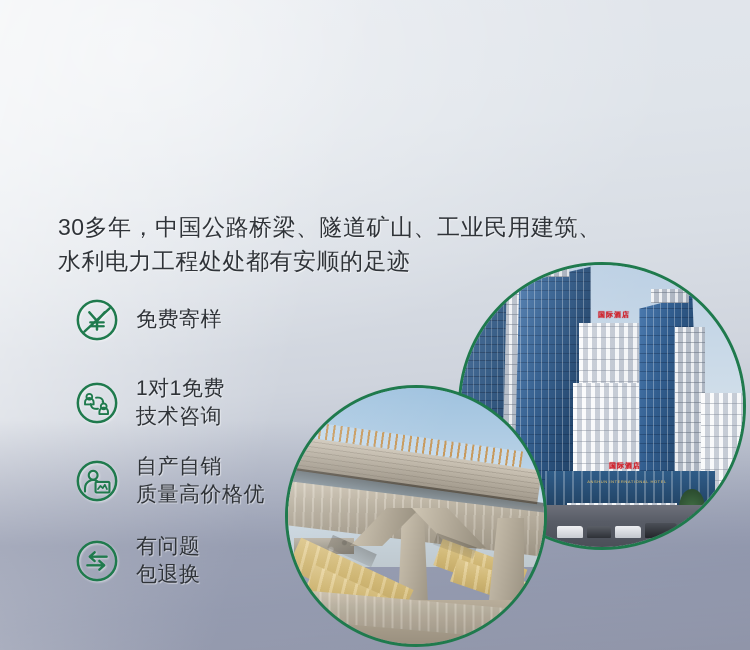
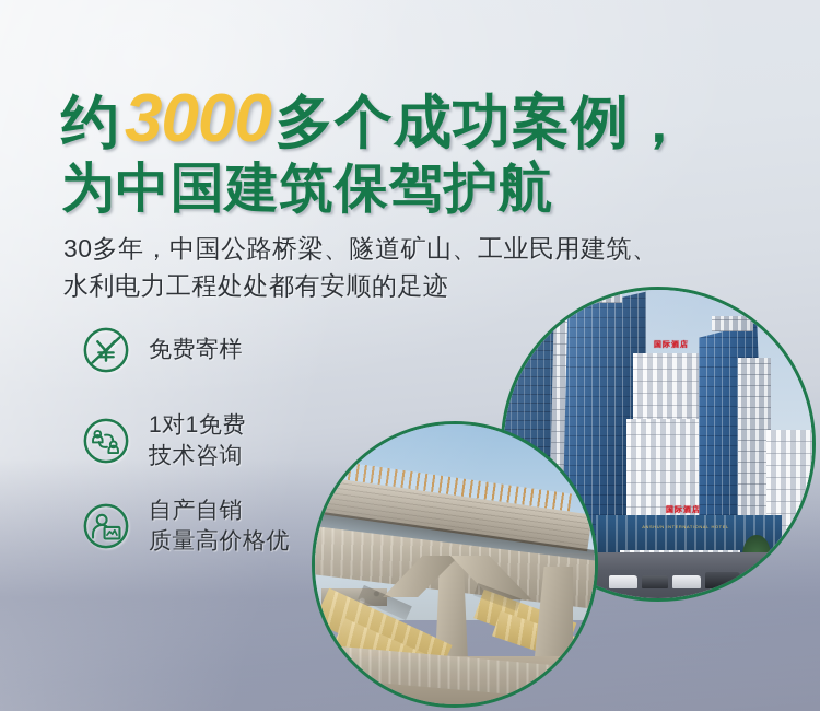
+ 约3000多个成功案例，
+ 为中国建筑保驾护航
  30多年，中国公路桥梁、隧道矿山、工业民用建筑、
  水利电力工程处处都有安顺的足迹
  免费寄样
  1对1免费
  技术咨询
  自产自销
  质量高价格优
- 有问题
- 包退换
